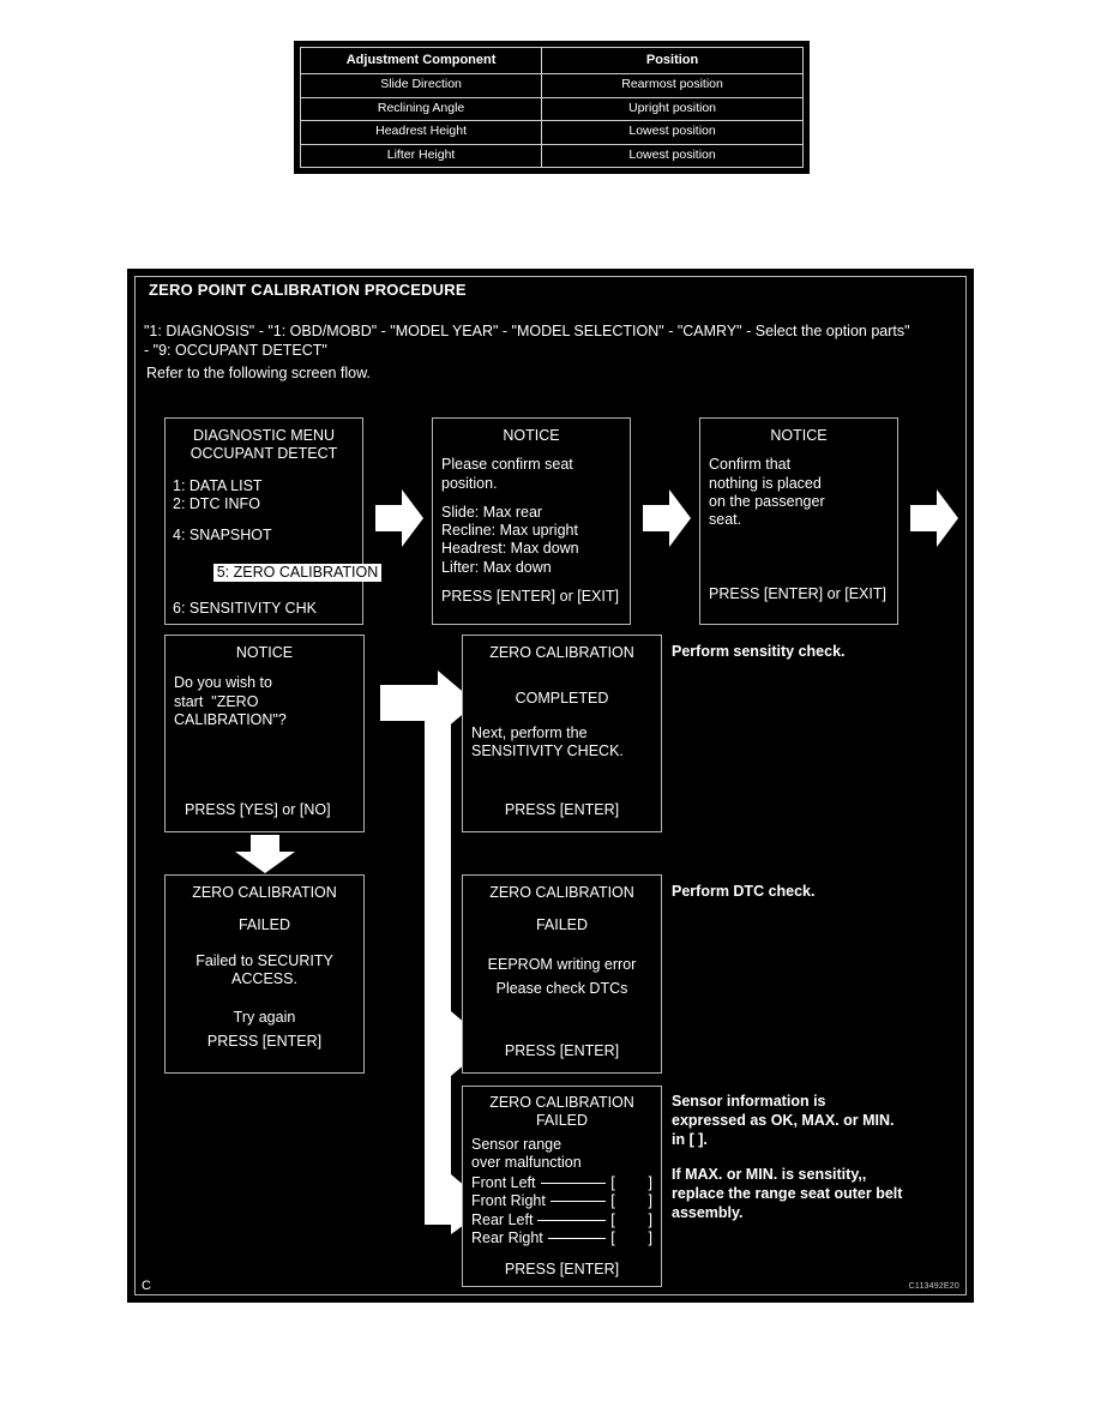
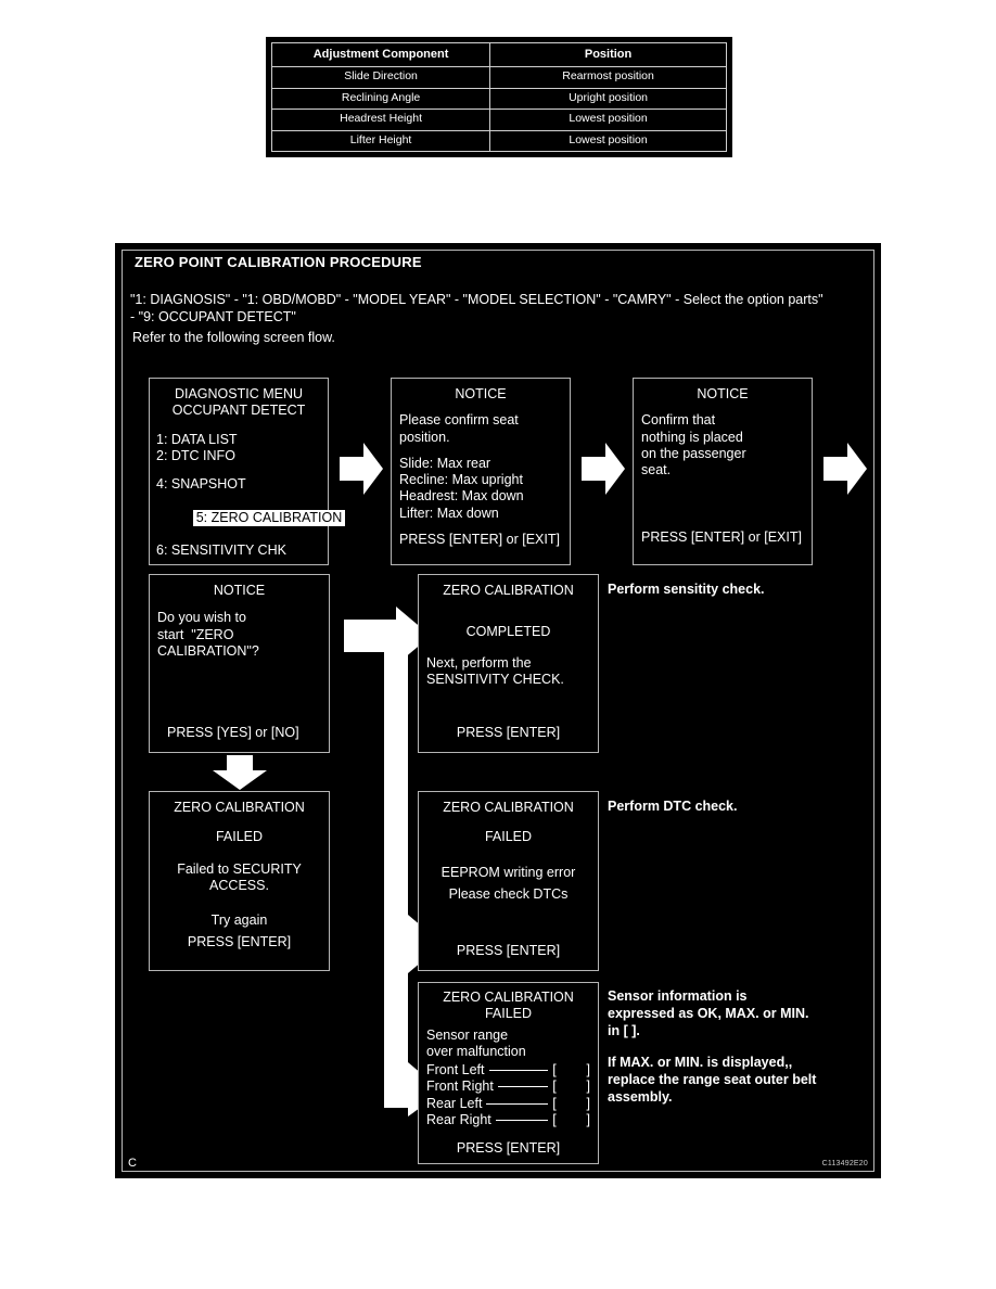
  Adjustment Component	Position
  Slide Direction	Rearmost position
  Reclining Angle	Upright position
  Headrest Height	Lowest position
  Lifter Height	Lowest position
  ZERO POINT CALIBRATION PROCEDURE
  "1: DIAGNOSIS" - "1: OBD/MOBD" - "MODEL YEAR" - "MODEL SELECTION" - "CAMRY" - Select the option parts" - "9: OCCUPANT DETECT"
  Refer to the following screen flow.
  DIAGNOSTIC MENU
  OCCUPANT DETECT
  1: DATA LIST
  2: DTC INFO
  4: SNAPSHOT
  5: ZERO CALIBRATION
  6: SENSITIVITY CHK
  NOTICE
  Please confirm seat
  position.
  Slide: Max rear
  Recline: Max upright
  Headrest: Max down
  Lifter: Max down
  PRESS [ENTER] or [EXIT]
  NOTICE
  Confirm that
  nothing is placed
  on the passenger
  seat.
  PRESS [ENTER] or [EXIT]
  NOTICE
  Do you wish to
  start "ZERO
  CALIBRATION"?
  PRESS [YES] or [NO]
  ZERO CALIBRATION
  COMPLETED
  Next, perform the
  SENSITIVITY CHECK.
  PRESS [ENTER]
  Perform sensitity check.
  ZERO CALIBRATION
  FAILED
  Failed to SECURITY
  ACCESS.
  Try again
  PRESS [ENTER]
  ZERO CALIBRATION
  FAILED
  EEPROM writing error
  Please check DTCs
  PRESS [ENTER]
  Perform DTC check.
  ZERO CALIBRATION
  FAILED
  Sensor range
  over malfunction
  Front Left
  [ ]
  Front Right
  [ ]
  Rear Left
  [ ]
  Rear Right
  [ ]
  PRESS [ENTER]
  Sensor information is
  expressed as OK, MAX. or MIN.
  in [ ].
- If MAX. or MIN. is sensitity,,
+ If MAX. or MIN. is displayed,,
  replace the range seat outer belt
  assembly.
  C
